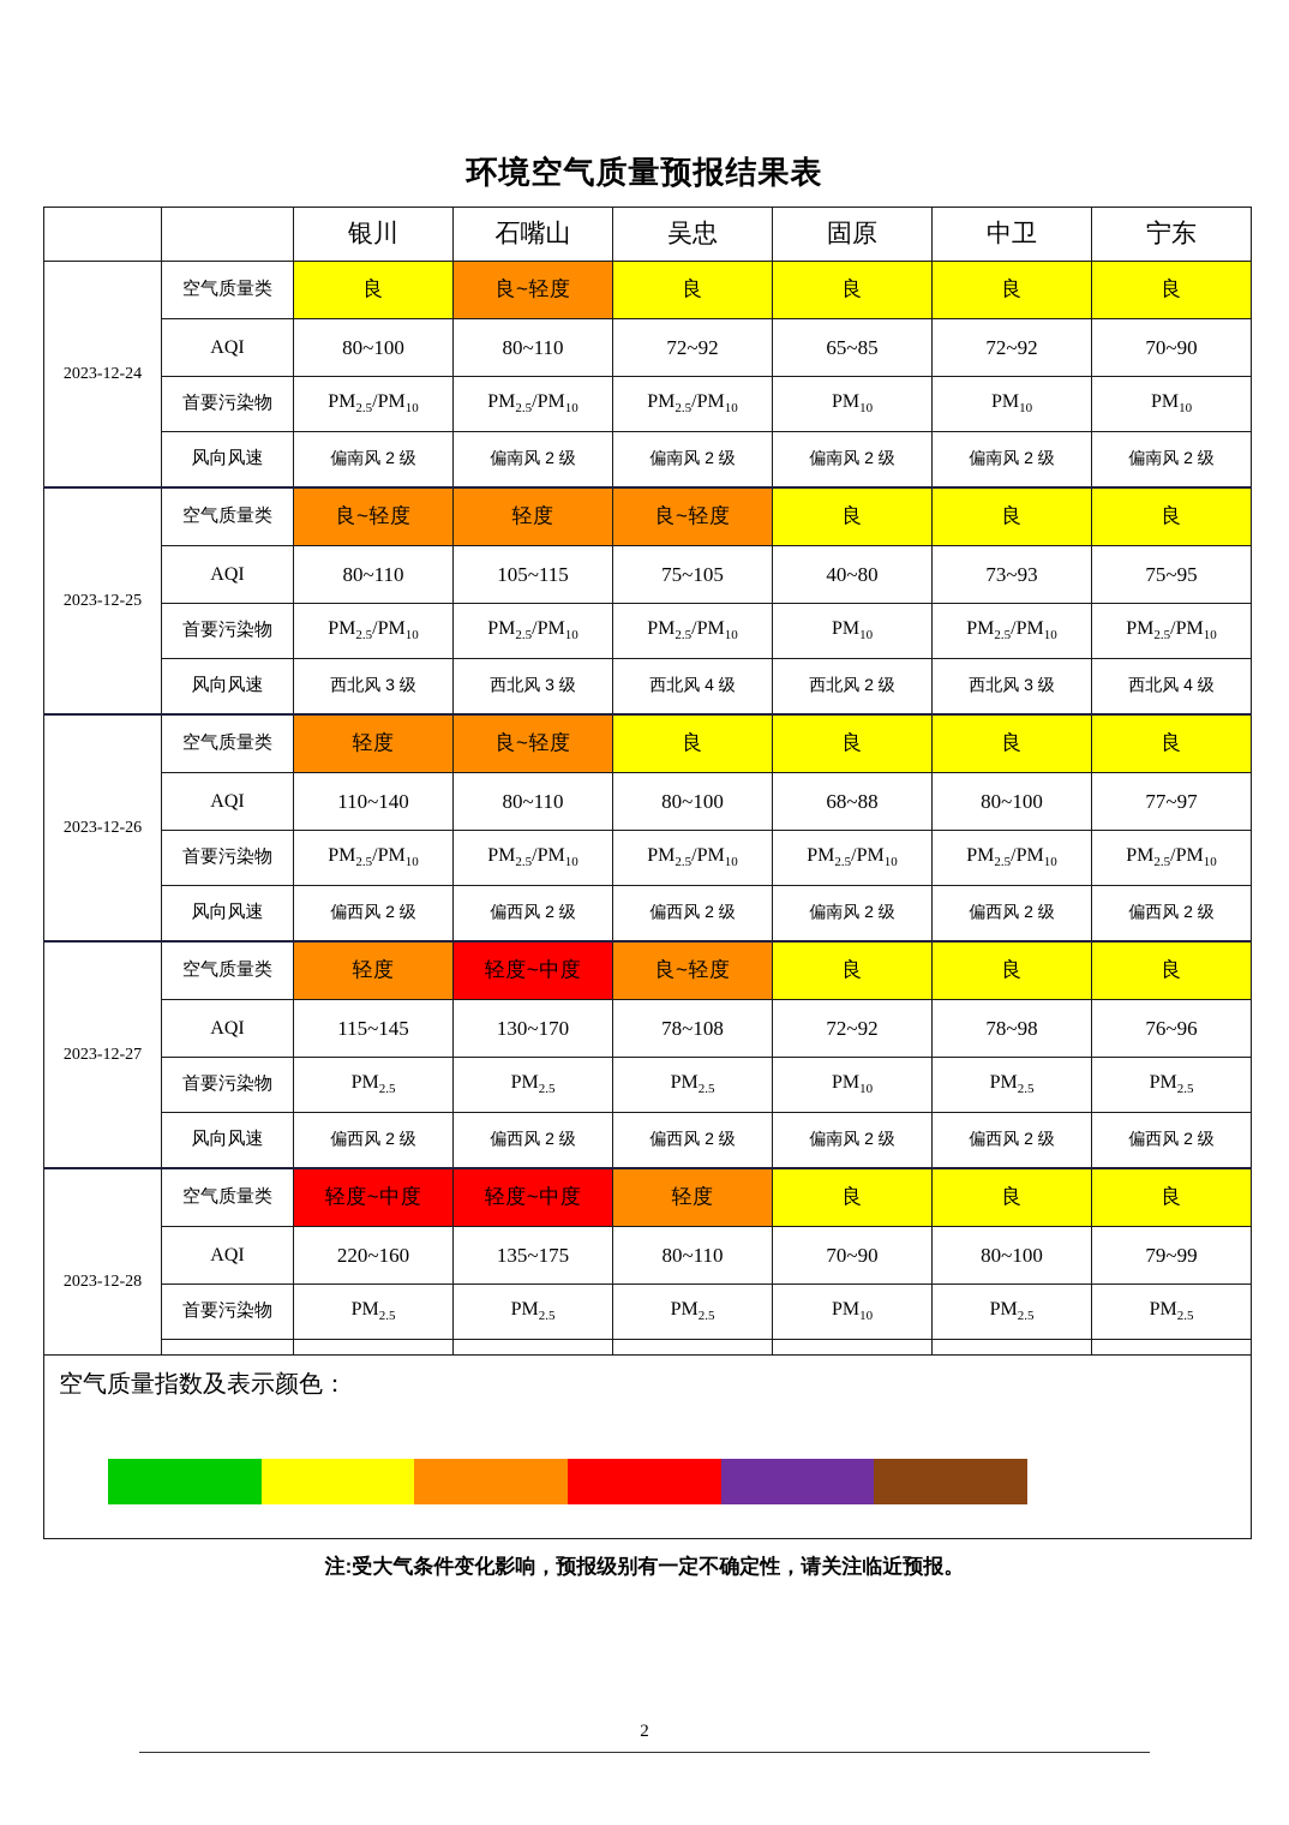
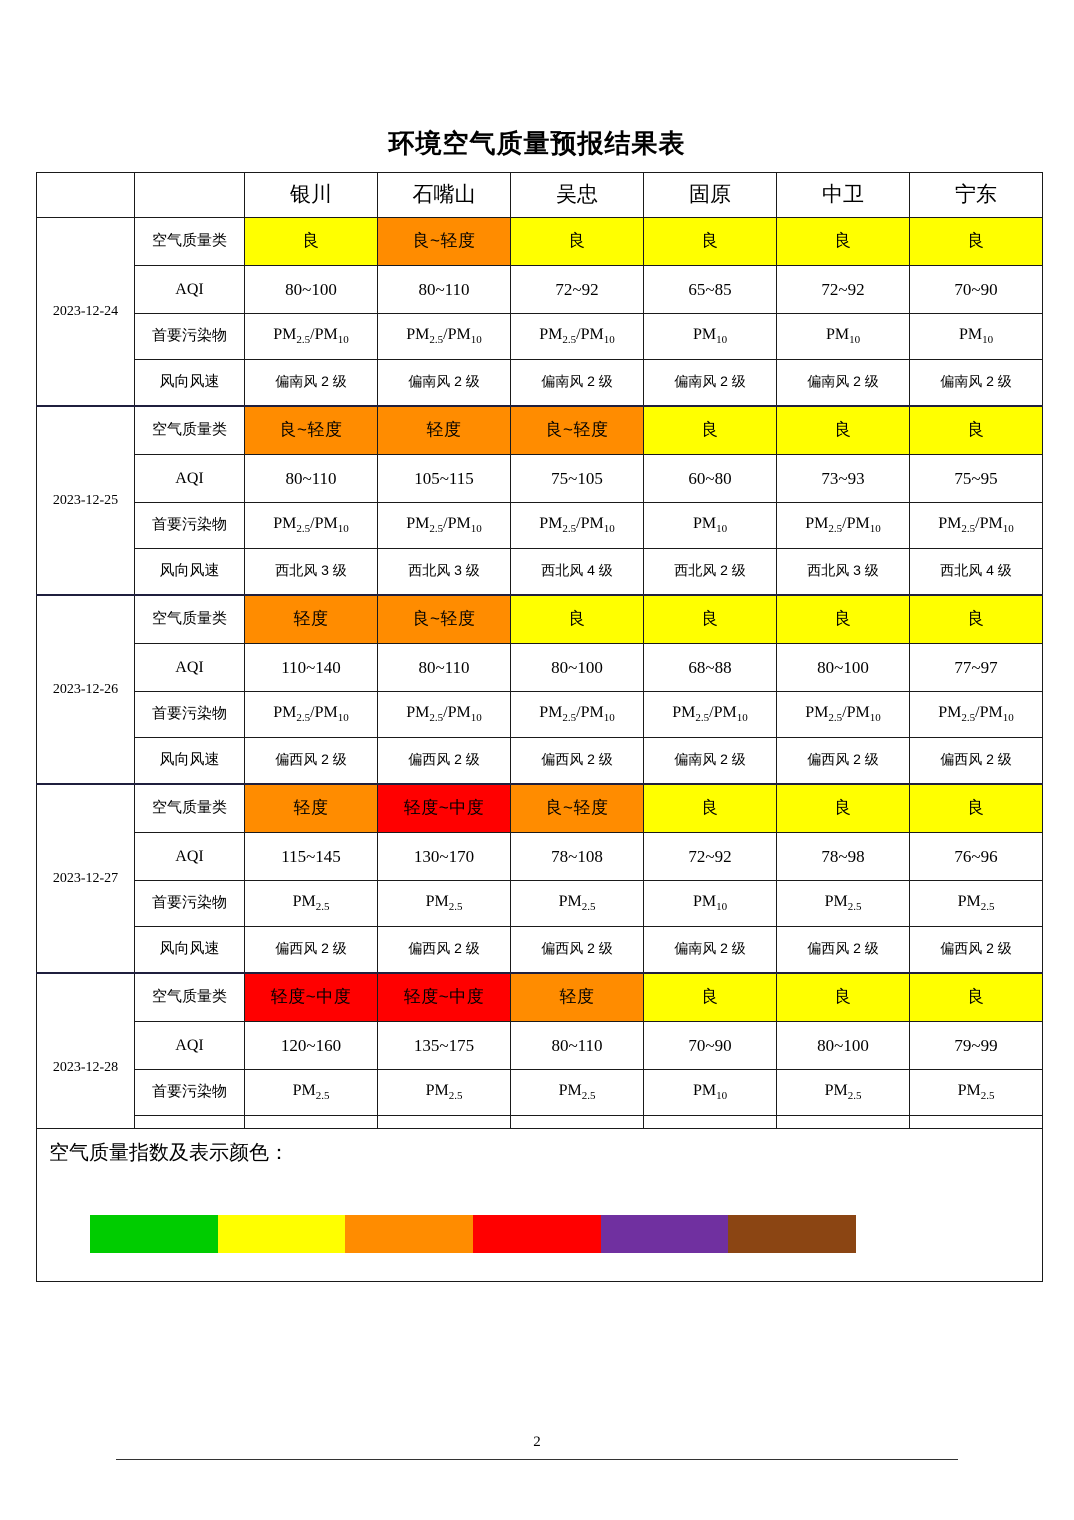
  环境空气质量预报结果表
  		银川	石嘴山	吴忠	固原	中卫	宁东
  2023-12-24	空气质量类	良	良~轻度	良	良	良	良
  AQI	80~100	80~110	72~92	65~85	72~92	70~90
  首要污染物	PM2.5/PM10	PM2.5/PM10	PM2.5/PM10	PM10	PM10	PM10
  风向风速	偏南风 2 级	偏南风 2 级	偏南风 2 级	偏南风 2 级	偏南风 2 级	偏南风 2 级
  2023-12-25	空气质量类	良~轻度	轻度	良~轻度	良	良	良
- AQI	80~110	105~115	75~105	40~80	73~93	75~95
+ AQI	80~110	105~115	75~105	60~80	73~93	75~95
  首要污染物	PM2.5/PM10	PM2.5/PM10	PM2.5/PM10	PM10	PM2.5/PM10	PM2.5/PM10
  风向风速	西北风 3 级	西北风 3 级	西北风 4 级	西北风 2 级	西北风 3 级	西北风 4 级
  2023-12-26	空气质量类	轻度	良~轻度	良	良	良	良
  AQI	110~140	80~110	80~100	68~88	80~100	77~97
  首要污染物	PM2.5/PM10	PM2.5/PM10	PM2.5/PM10	PM2.5/PM10	PM2.5/PM10	PM2.5/PM10
  风向风速	偏西风 2 级	偏西风 2 级	偏西风 2 级	偏南风 2 级	偏西风 2 级	偏西风 2 级
  2023-12-27	空气质量类	轻度	轻度~中度	良~轻度	良	良	良
  AQI	115~145	130~170	78~108	72~92	78~98	76~96
  首要污染物	PM2.5	PM2.5	PM2.5	PM10	PM2.5	PM2.5
  风向风速	偏西风 2 级	偏西风 2 级	偏西风 2 级	偏南风 2 级	偏西风 2 级	偏西风 2 级
  2023-12-28	空气质量类	轻度~中度	轻度~中度	轻度	良	良	良
- AQI	220~160	135~175	80~110	70~90	80~100	79~99
+ AQI	120~160	135~175	80~110	70~90	80~100	79~99
  首要污染物	PM2.5	PM2.5	PM2.5	PM10	PM2.5	PM2.5
  空气质量指数及表示颜色：
- 注:受大气条件变化影响，预报级别有一定不确定性，请关注临近预报。
  2
